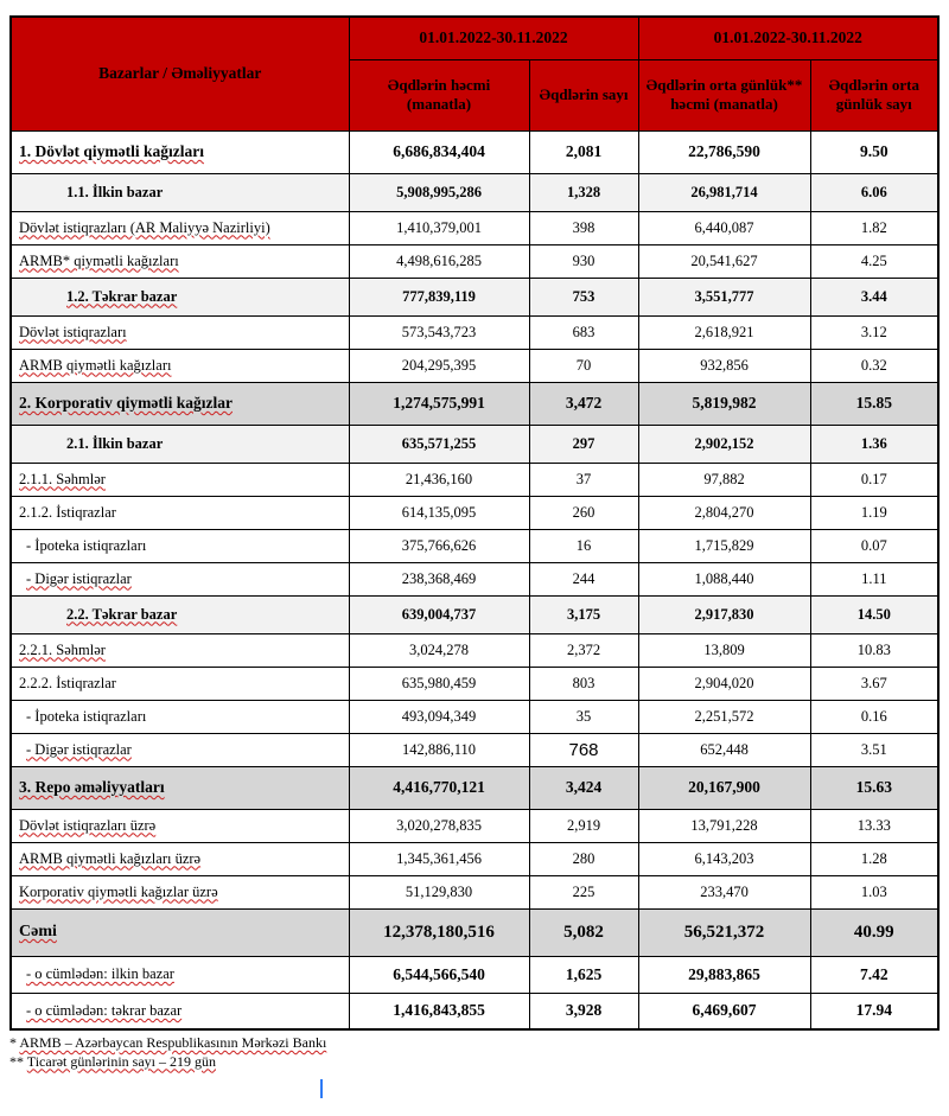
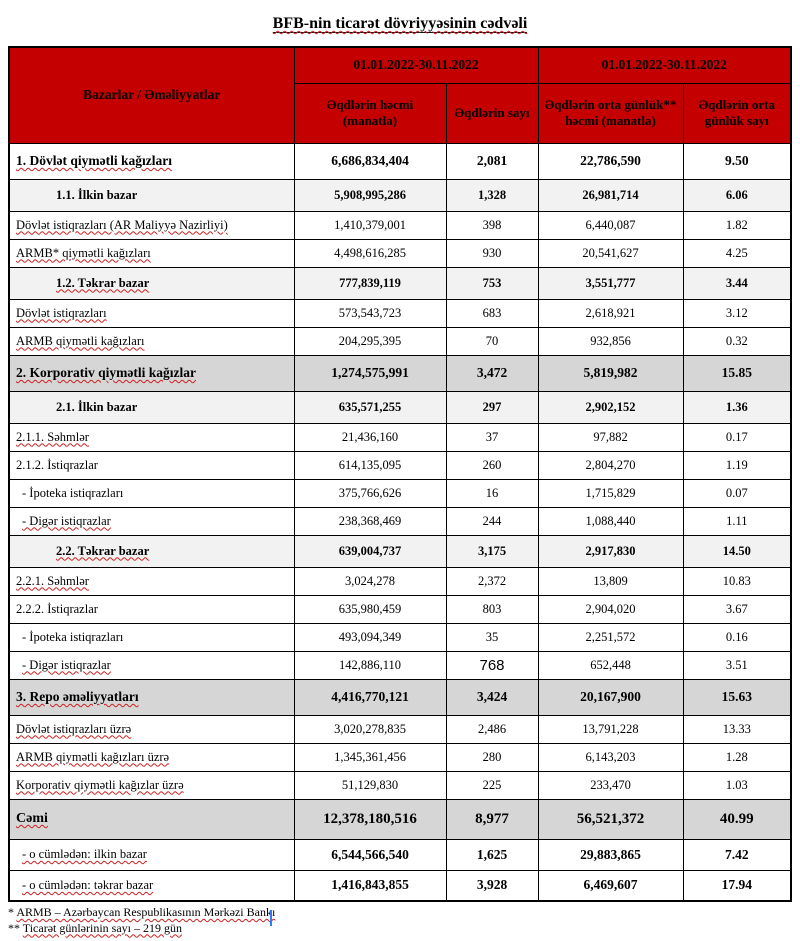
+ BFB-nin ticarət dövriyyəsinin cədvəli
  Bazarlar / Əməliyyatlar	01.01.2022-30.11.2022	01.01.2022-30.11.2022
  Əqdlərin həcmi (manatla)	Əqdlərin sayı	Əqdlərin orta günlük** həcmi (manatla)	Əqdlərin orta günlük sayı
  1. Dövlət qiymətli kağızları	6,686,834,404	2,081	22,786,590	9.50
  1.1. İlkin bazar	5,908,995,286	1,328	26,981,714	6.06
  Dövlət istiqrazları (AR Maliyyə Nazirliyi)	1,410,379,001	398	6,440,087	1.82
  ARMB* qiymətli kağızları	4,498,616,285	930	20,541,627	4.25
  1.2. Təkrar bazar	777,839,119	753	3,551,777	3.44
  Dövlət istiqrazları	573,543,723	683	2,618,921	3.12
  ARMB qiymətli kağızları	204,295,395	70	932,856	0.32
  2. Korporativ qiymətli kağızlar	1,274,575,991	3,472	5,819,982	15.85
  2.1. İlkin bazar	635,571,255	297	2,902,152	1.36
  2.1.1. Səhmlər	21,436,160	37	97,882	0.17
  2.1.2. İstiqrazlar	614,135,095	260	2,804,270	1.19
  - İpoteka istiqrazları	375,766,626	16	1,715,829	0.07
  - Digər istiqrazlar	238,368,469	244	1,088,440	1.11
  2.2. Təkrar bazar	639,004,737	3,175	2,917,830	14.50
  2.2.1. Səhmlər	3,024,278	2,372	13,809	10.83
  2.2.2. İstiqrazlar	635,980,459	803	2,904,020	3.67
  - İpoteka istiqrazları	493,094,349	35	2,251,572	0.16
  - Digər istiqrazlar	142,886,110	768	652,448	3.51
  3. Repo əməliyyatları	4,416,770,121	3,424	20,167,900	15.63
- Dövlət istiqrazları üzrə	3,020,278,835	2,919	13,791,228	13.33
+ Dövlət istiqrazları üzrə	3,020,278,835	2,486	13,791,228	13.33
  ARMB qiymətli kağızları üzrə	1,345,361,456	280	6,143,203	1.28
  Korporativ qiymətli kağızlar üzrə	51,129,830	225	233,470	1.03
- Cəmi	12,378,180,516	5,082	56,521,372	40.99
+ Cəmi	12,378,180,516	8,977	56,521,372	40.99
  - o cümlədən: ilkin bazar	6,544,566,540	1,625	29,883,865	7.42
  - o cümlədən: təkrar bazar	1,416,843,855	3,928	6,469,607	17.94
  * ARMB – Azərbaycan Respublikasının Mərkəzi Bankı
  ** Ticarət günlərinin sayı – 219 gün
